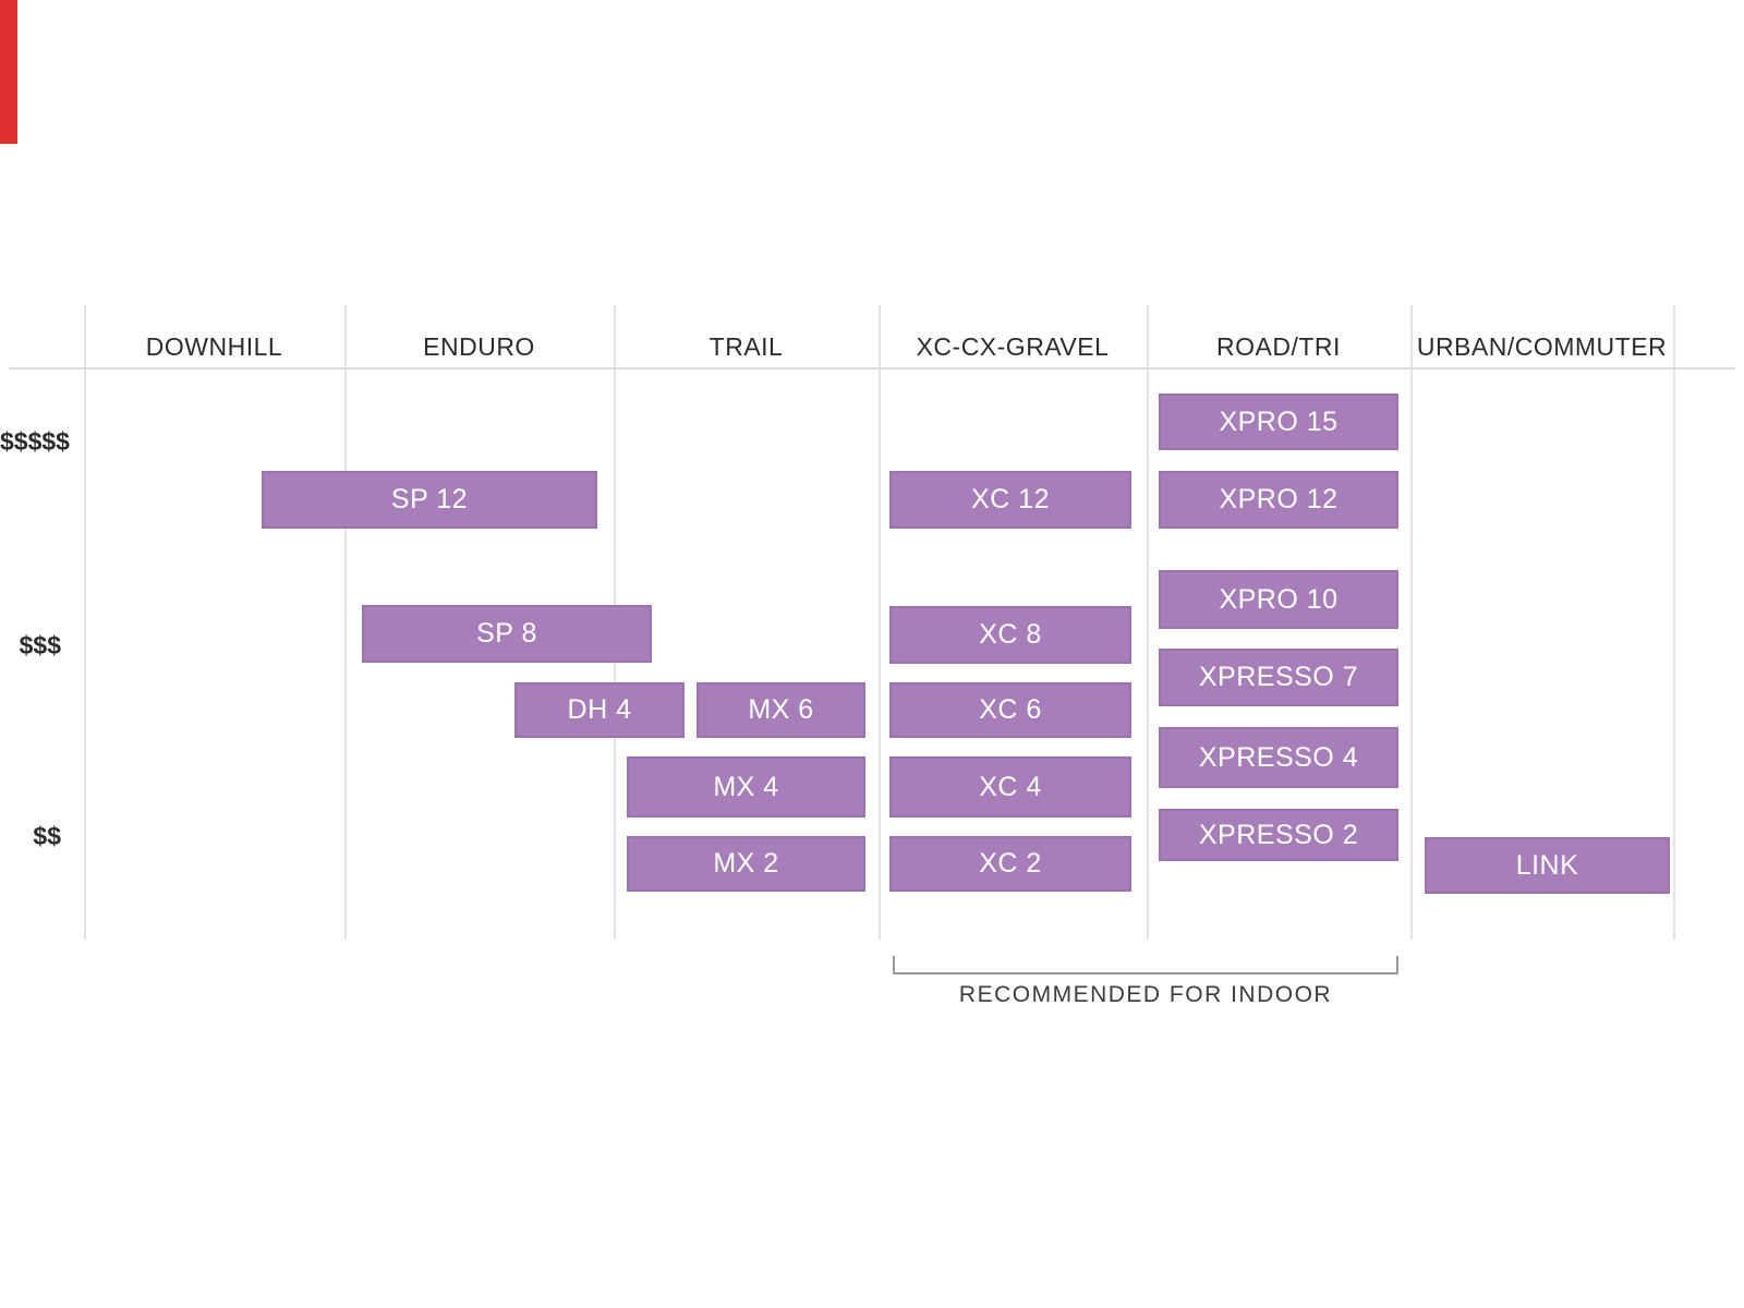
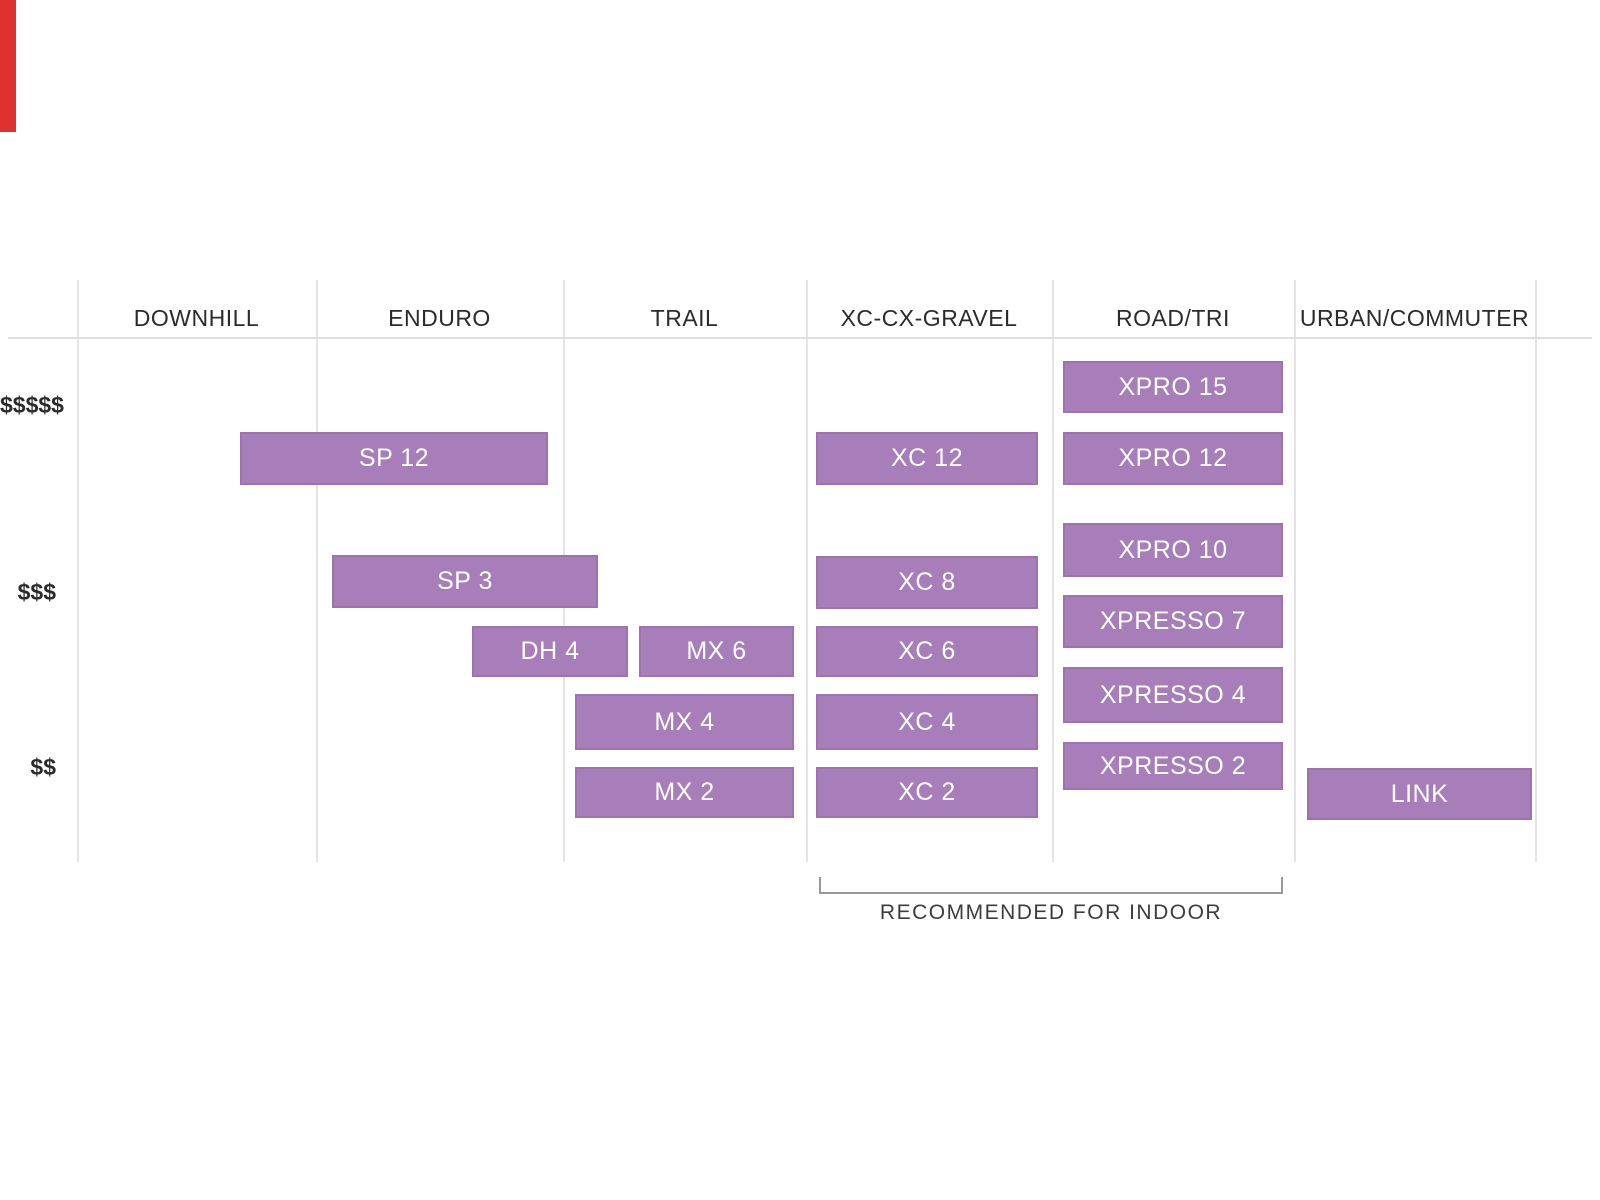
  DOWNHILL
  ENDURO
  TRAIL
  XC-CX-GRAVEL
  ROAD/TRI
  URBAN/COMMUTER
  $$$$$
  $$$
  $$
  SP 12
  XC 12
  XPRO 15
  XPRO 12
- SP 8
+ SP 3
  XPRO 10
  XC 8
  XPRESSO 7
  DH 4
  MX 6
  XC 6
  XPRESSO 4
  MX 4
  XC 4
  XPRESSO 2
  MX 2
  XC 2
  LINK
  RECOMMENDED FOR INDOOR
